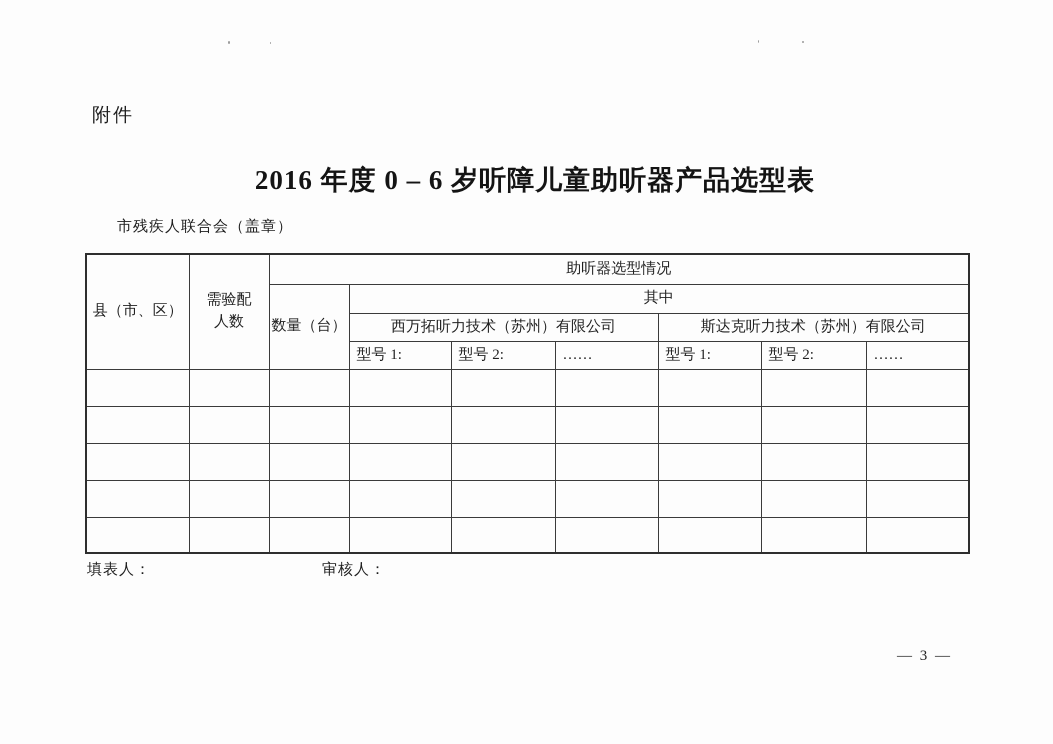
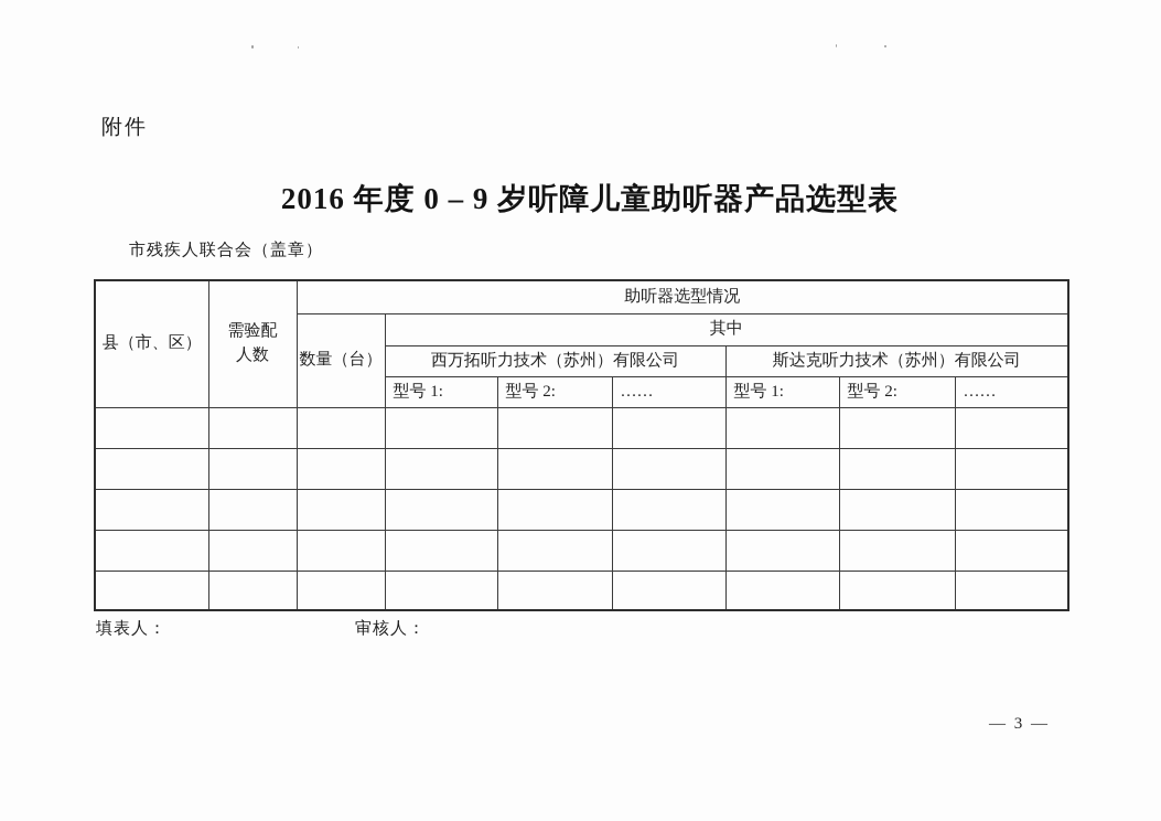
  附件
- 2016 年度 0 – 6 岁听障儿童助听器产品选型表
+ 2016 年度 0 – 9 岁听障儿童助听器产品选型表
  市残疾人联合会（盖章）
  县（市、区）	需验配 人数	助听器选型情况
  数量（台）	其中
  西万拓听力技术（苏州）有限公司	斯达克听力技术（苏州）有限公司
  型号 1:	型号 2:	……	型号 1:	型号 2:	……
  填表人：
  审核人：
  — 3 —
